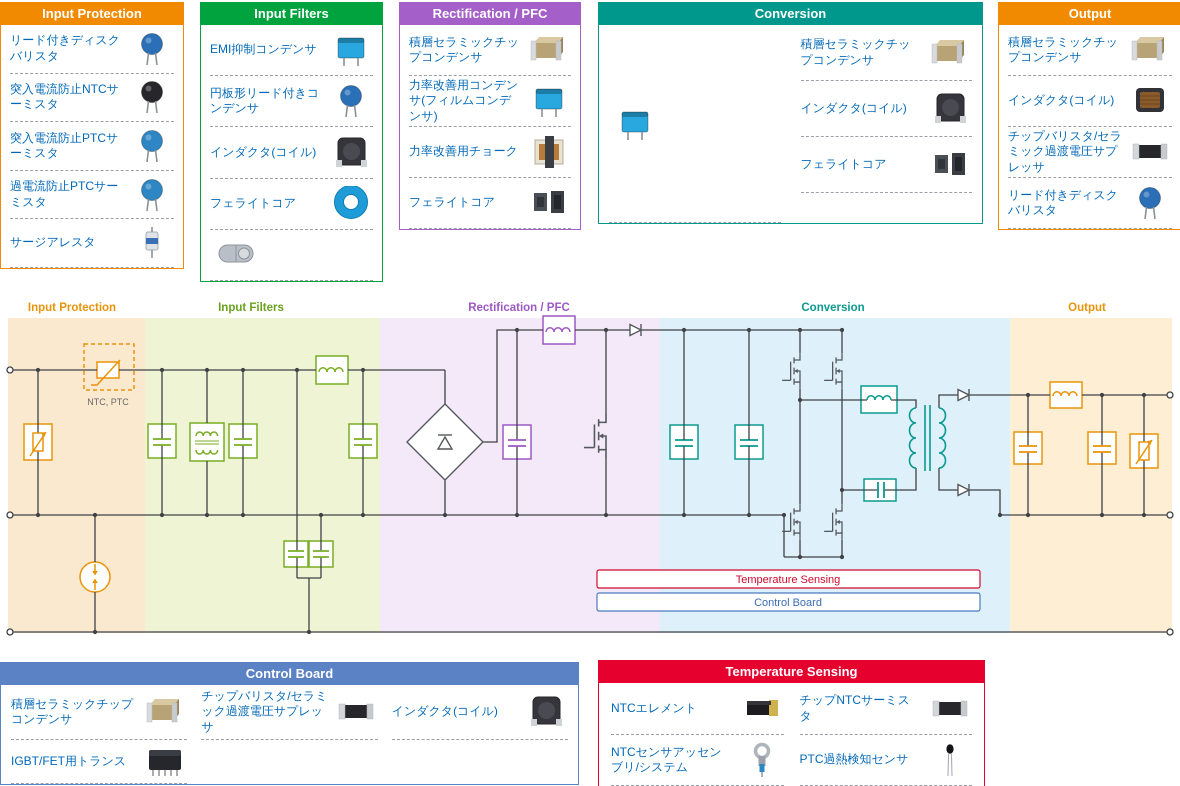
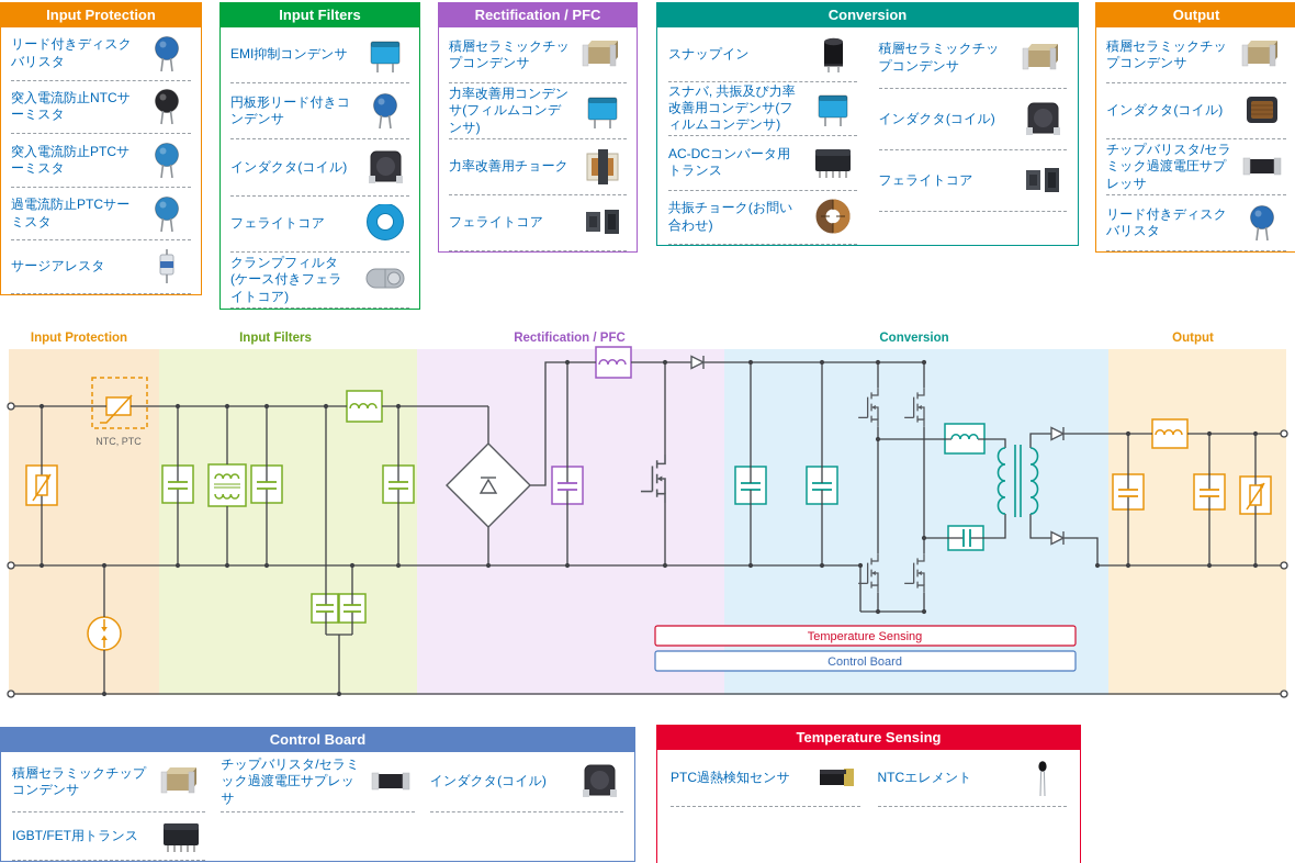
  Input Protection
  リード付きディスクバリスタ
  突入電流防止NTCサーミスタ
  突入電流防止PTCサーミスタ
  過電流防止PTCサーミスタ
  サージアレスタ
  Input Filters
  EMI抑制コンデンサ
  円板形リード付きコンデンサ
  インダクタ(コイル)
  フェライトコア
+ クランプフィルタ(ケース付きフェライトコア)
  Rectification / PFC
  積層セラミックチップコンデンサ
  力率改善用コンデンサ(フィルムコンデンサ)
  力率改善用チョーク
  フェライトコア
  Conversion
+ スナップイン
+ スナバ, 共振及び力率改善用コンデンサ(フィルムコンデンサ)
+ AC-DCコンバータ用トランス
+ 共振チョーク(お問い合わせ)
  積層セラミックチップコンデンサ
  インダクタ(コイル)
  フェライトコア
  Output
  積層セラミックチップコンデンサ
  インダクタ(コイル)
  チップバリスタ/セラミック過渡電圧サプレッサ
  リード付きディスクバリスタ
  Input Protection
  Input Filters
  Rectification / PFC
  Conversion
  Output
  NTC, PTC
  Temperature Sensing
  Control Board
  Control Board
  積層セラミックチップコンデンサ
  チップバリスタ/セラミック過渡電圧サプレッサ
  インダクタ(コイル)
  IGBT/FET用トランス
  Temperature Sensing
- NTCエレメント
+ PTC過熱検知センサ
- チップNTCサーミスタ
- NTCセンサアッセンブリ/システム
- PTC過熱検知センサ
+ NTCエレメント
